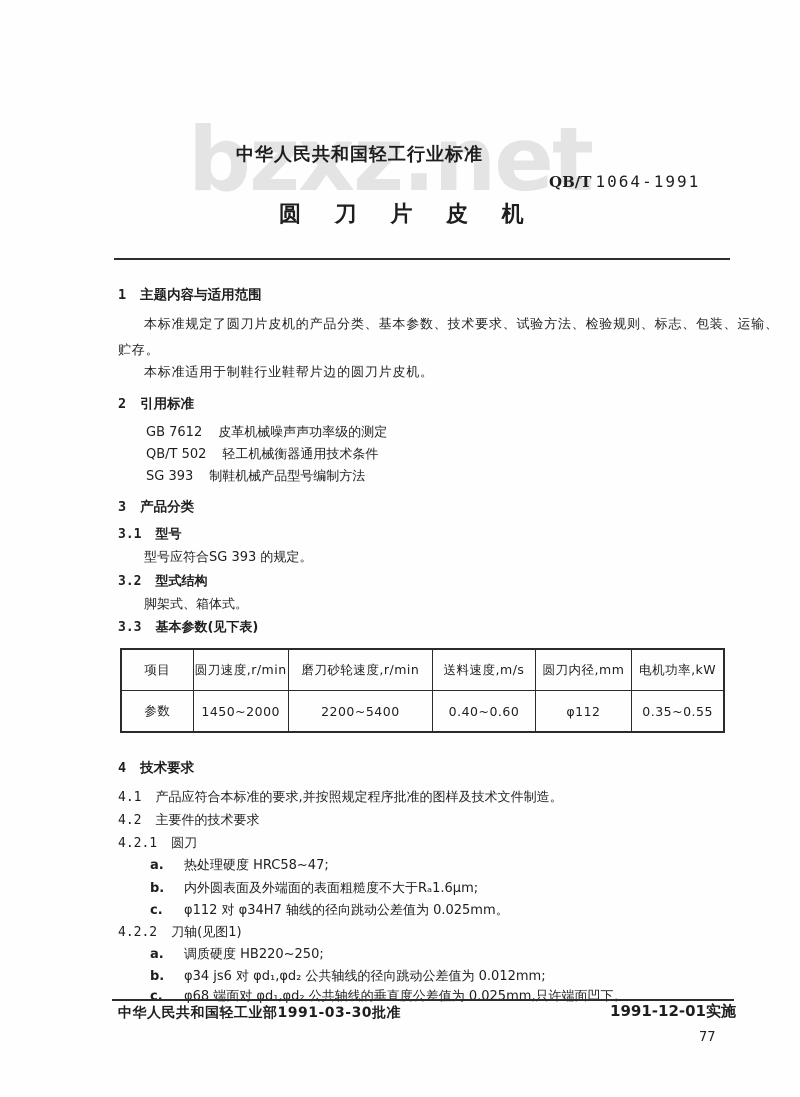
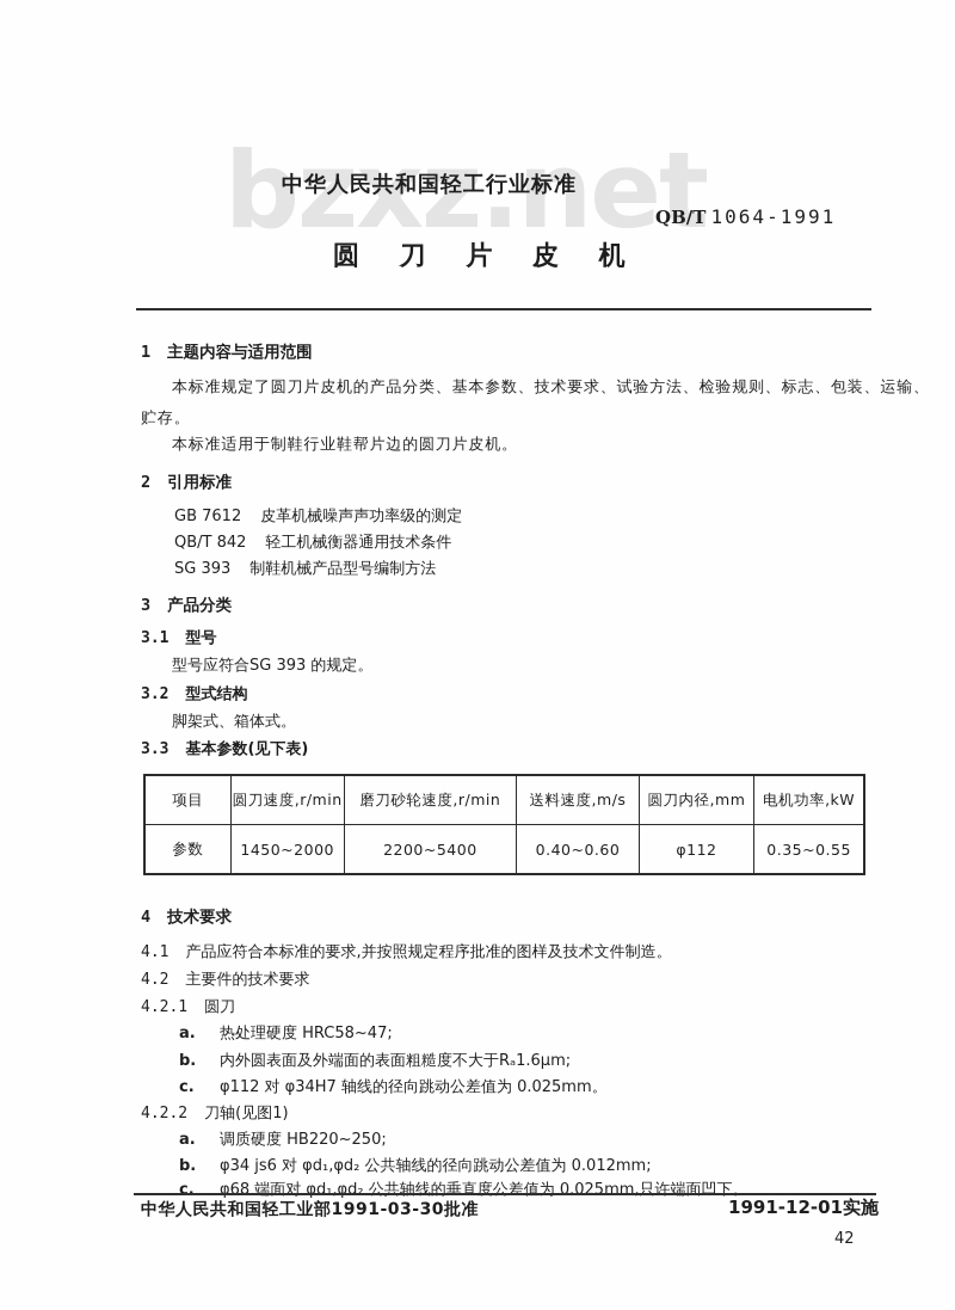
  bzxz.net
  中华人民共和国轻工行业标准
  QB/T 1064-1991
  圆 刀 片 皮 机
  1 主题内容与适用范围
  本标准规定了圆刀片皮机的产品分类、基本参数、技术要求、试验方法、检验规则、标志、包装、运输、
  贮存。
  本标准适用于制鞋行业鞋帮片边的圆刀片皮机。
  2 引用标准
  GB 7612 皮革机械噪声声功率级的测定
- QB/T 502 轻工机械衡器通用技术条件
+ QB/T 842 轻工机械衡器通用技术条件
  SG 393 制鞋机械产品型号编制方法
  3 产品分类
  3.1 型号
  型号应符合SG 393 的规定。
  3.2 型式结构
  脚架式、箱体式。
  3.3 基本参数(见下表)
  项目	圆刀速度,r/min	磨刀砂轮速度,r/min	送料速度,m/s	圆刀内径,mm	电机功率,kW
  参数	1450~2000	2200~5400	0.40~0.60	φ112	0.35~0.55
  4 技术要求
  4.1 产品应符合本标准的要求,并按照规定程序批准的图样及技术文件制造。
  4.2 主要件的技术要求
  4.2.1 圆刀
  a. 热处理硬度 HRC58~47;
  b. 内外圆表面及外端面的表面粗糙度不大于Rₐ1.6μm;
  c. φ112 对 φ34H7 轴线的径向跳动公差值为 0.025mm。
  4.2.2 刀轴(见图1)
  a. 调质硬度 HB220~250;
  b. φ34 js6 对 φd₁,φd₂ 公共轴线的径向跳动公差值为 0.012mm;
  c. φ68 端面对 φd₁,φd₂ 公共轴线的垂直度公差值为 0.025mm,只许端面凹下。
  中华人民共和国轻工业部1991-03-30批准
  1991-12-01实施
- 77
+ 42
